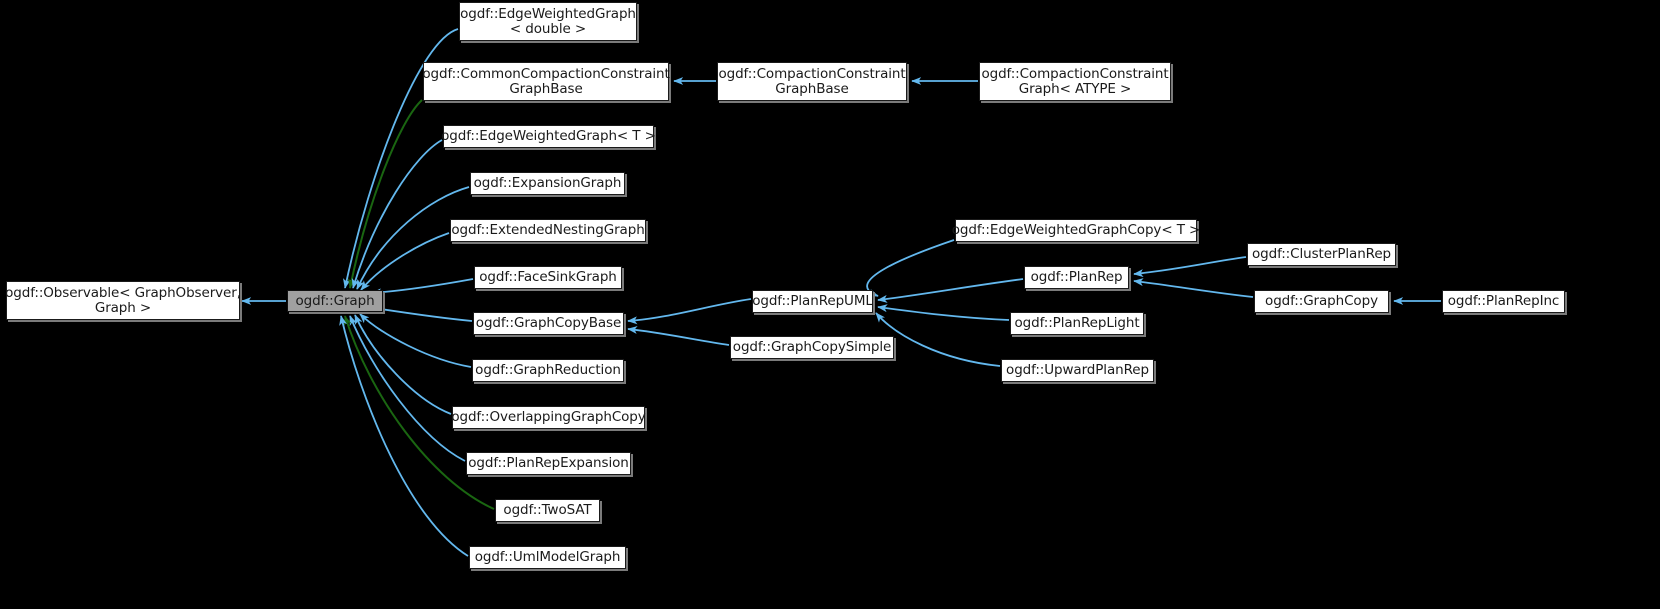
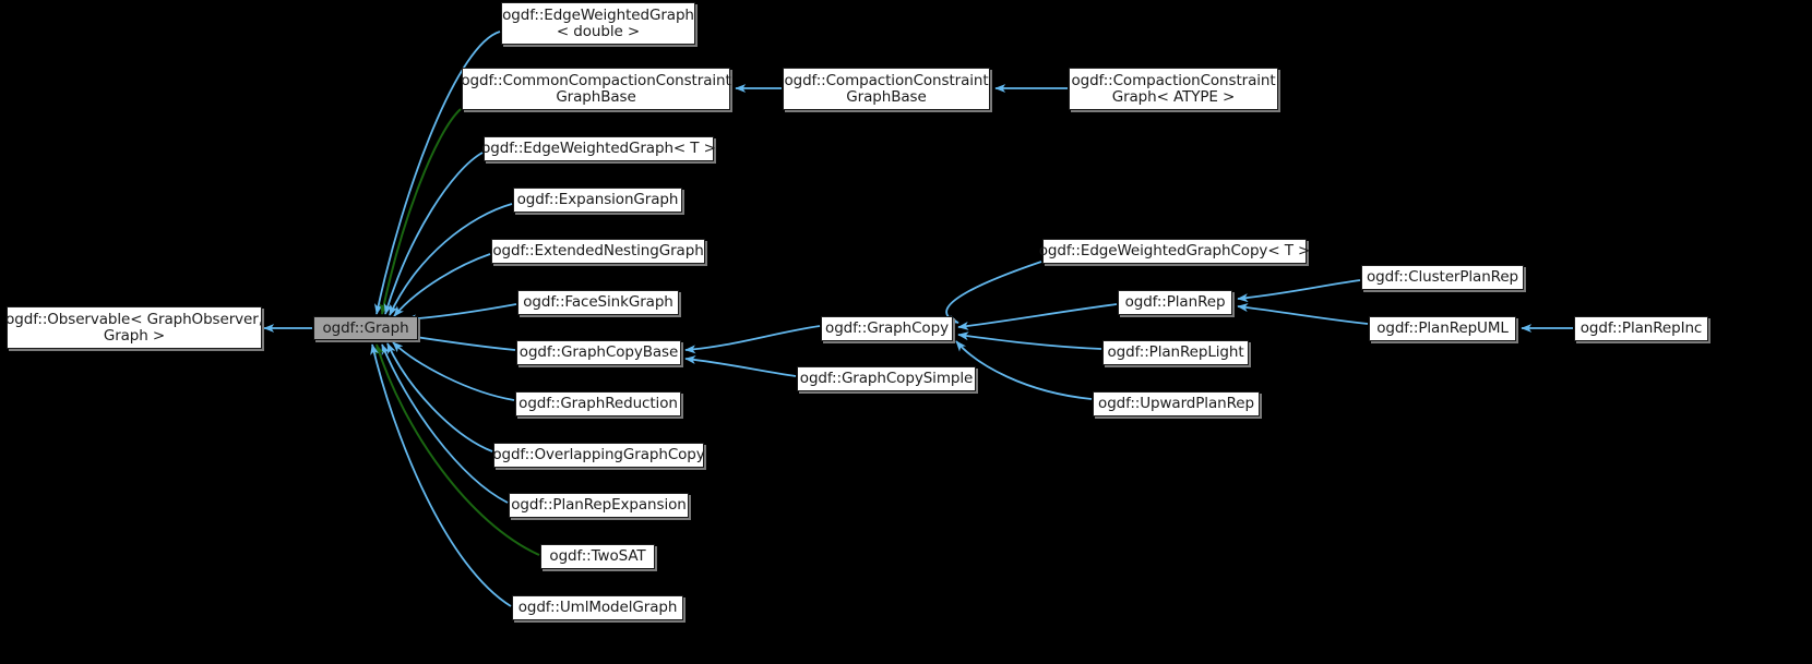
  ogdf::Observable< GraphObserver,
  Graph >
  ogdf::Graph
  ogdf::EdgeWeightedGraph
  < double >
  ogdf::CommonCompactionConstraint
  GraphBase
  ogdf::CompactionConstraint
  GraphBase
  ogdf::CompactionConstraint
  Graph< ATYPE >
  ogdf::EdgeWeightedGraph< T >
  ogdf::ExpansionGraph
  ogdf::ExtendedNestingGraph
  ogdf::FaceSinkGraph
  ogdf::GraphCopyBase
  ogdf::GraphReduction
  ogdf::OverlappingGraphCopy
  ogdf::PlanRepExpansion
  ogdf::TwoSAT
  ogdf::UmlModelGraph
- ogdf::PlanRepUML
+ ogdf::GraphCopy
  ogdf::GraphCopySimple
  ogdf::EdgeWeightedGraphCopy< T >
  ogdf::PlanRep
  ogdf::PlanRepLight
  ogdf::UpwardPlanRep
  ogdf::ClusterPlanRep
- ogdf::GraphCopy
+ ogdf::PlanRepUML
  ogdf::PlanRepInc
